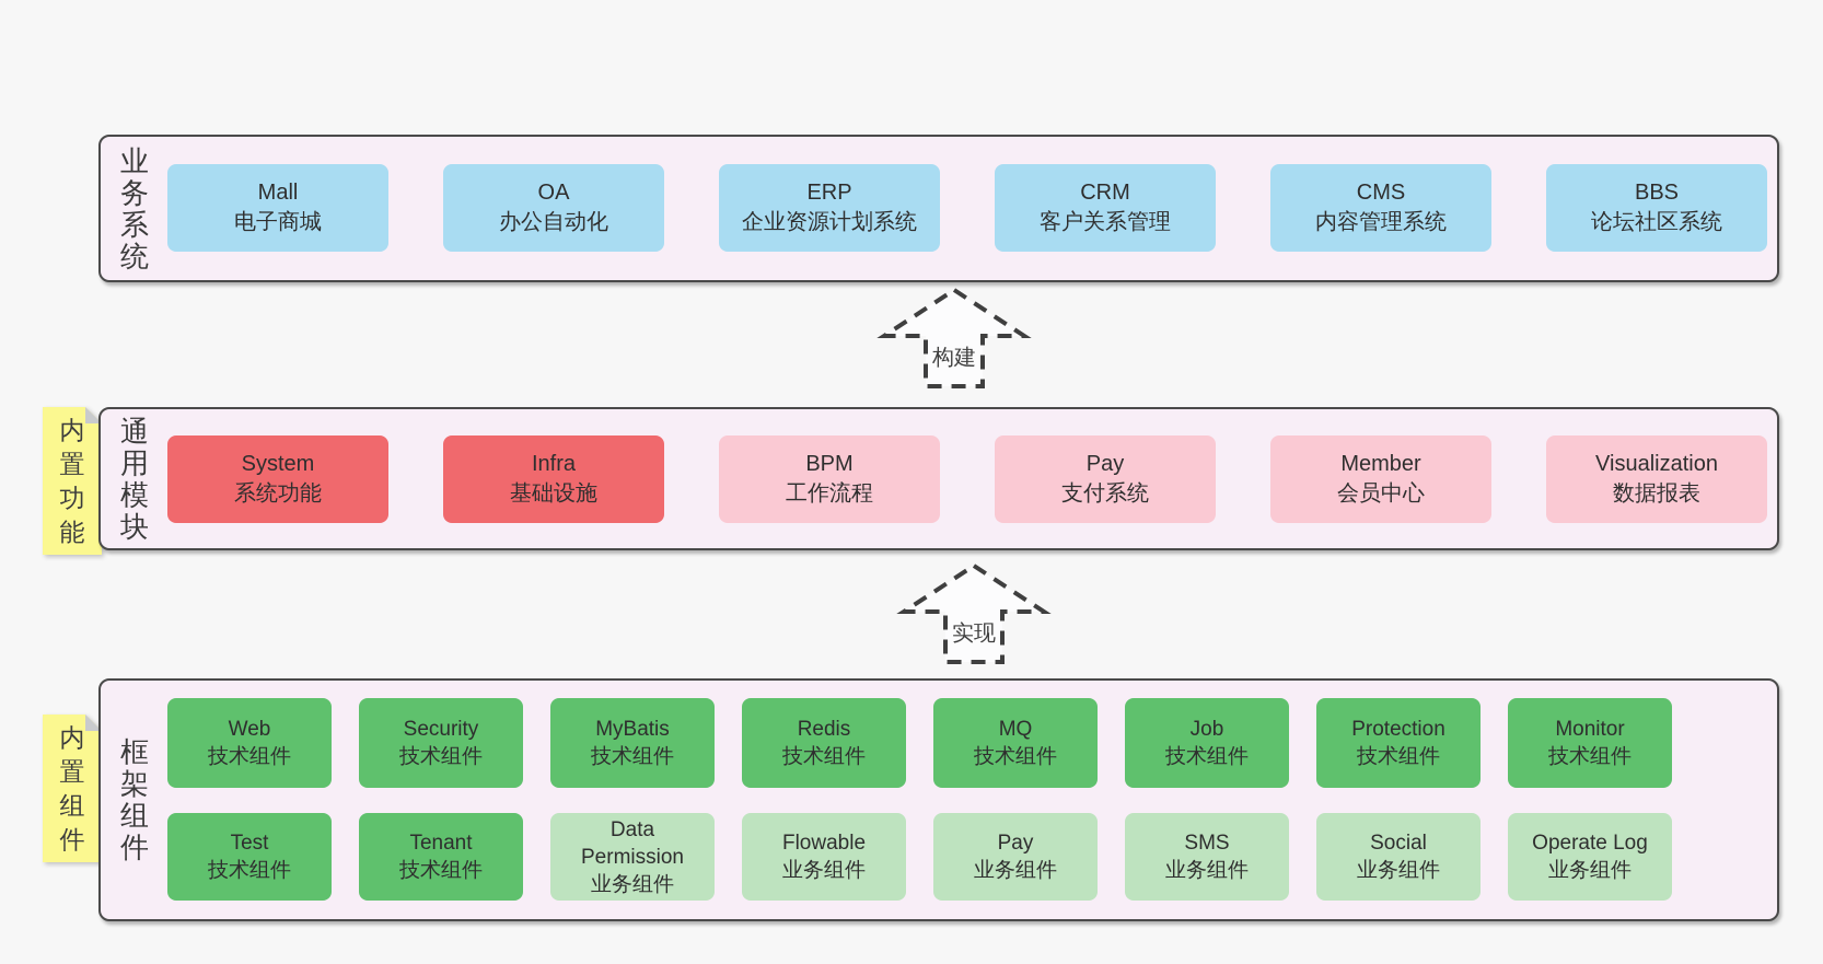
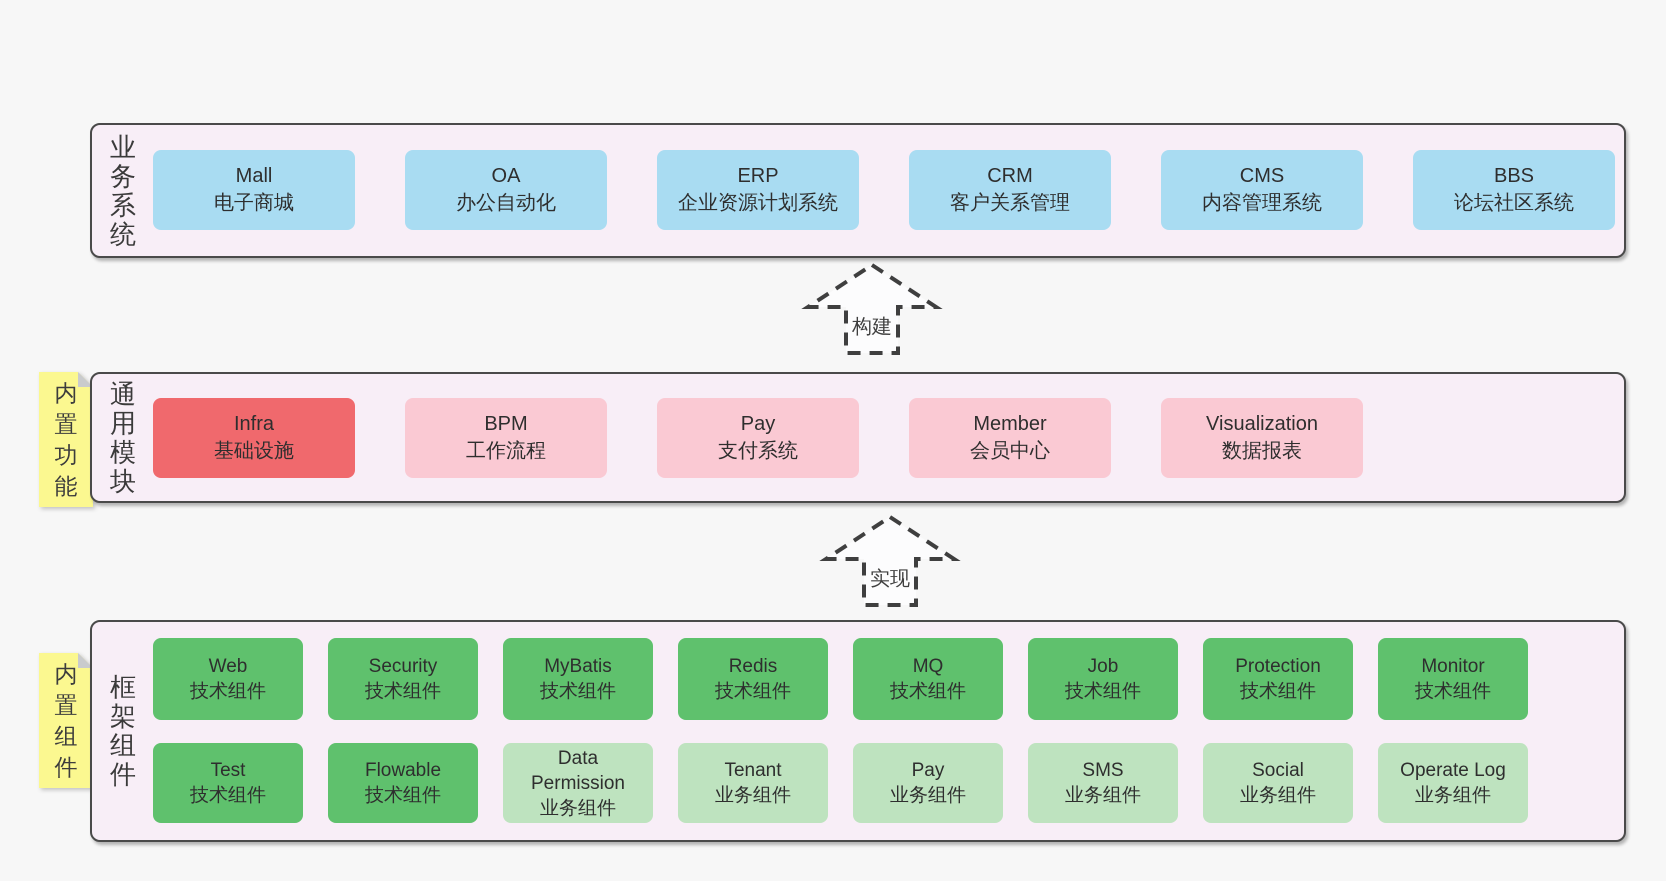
  业务系统
  Mall
  电子商城
  OA
  办公自动化
  ERP
  企业资源计划系统
  CRM
  客户关系管理
  CMS
  内容管理系统
  BBS
  论坛社区系统
  构建
  内置功能
  通用模块
- System
- 系统功能
  Infra
  基础设施
  BPM
  工作流程
  Pay
  支付系统
  Member
  会员中心
  Visualization
  数据报表
  实现
  内置组件
  框架组件
  Web
  技术组件
  Security
  技术组件
  MyBatis
  技术组件
  Redis
  技术组件
  MQ
  技术组件
  Job
  技术组件
  Protection
  技术组件
  Monitor
  技术组件
  Test
  技术组件
- Tenant
+ Flowable
  技术组件
  Data Permission
  业务组件
- Flowable
+ Tenant
  业务组件
  Pay
  业务组件
  SMS
  业务组件
  Social
  业务组件
  Operate Log
  业务组件
